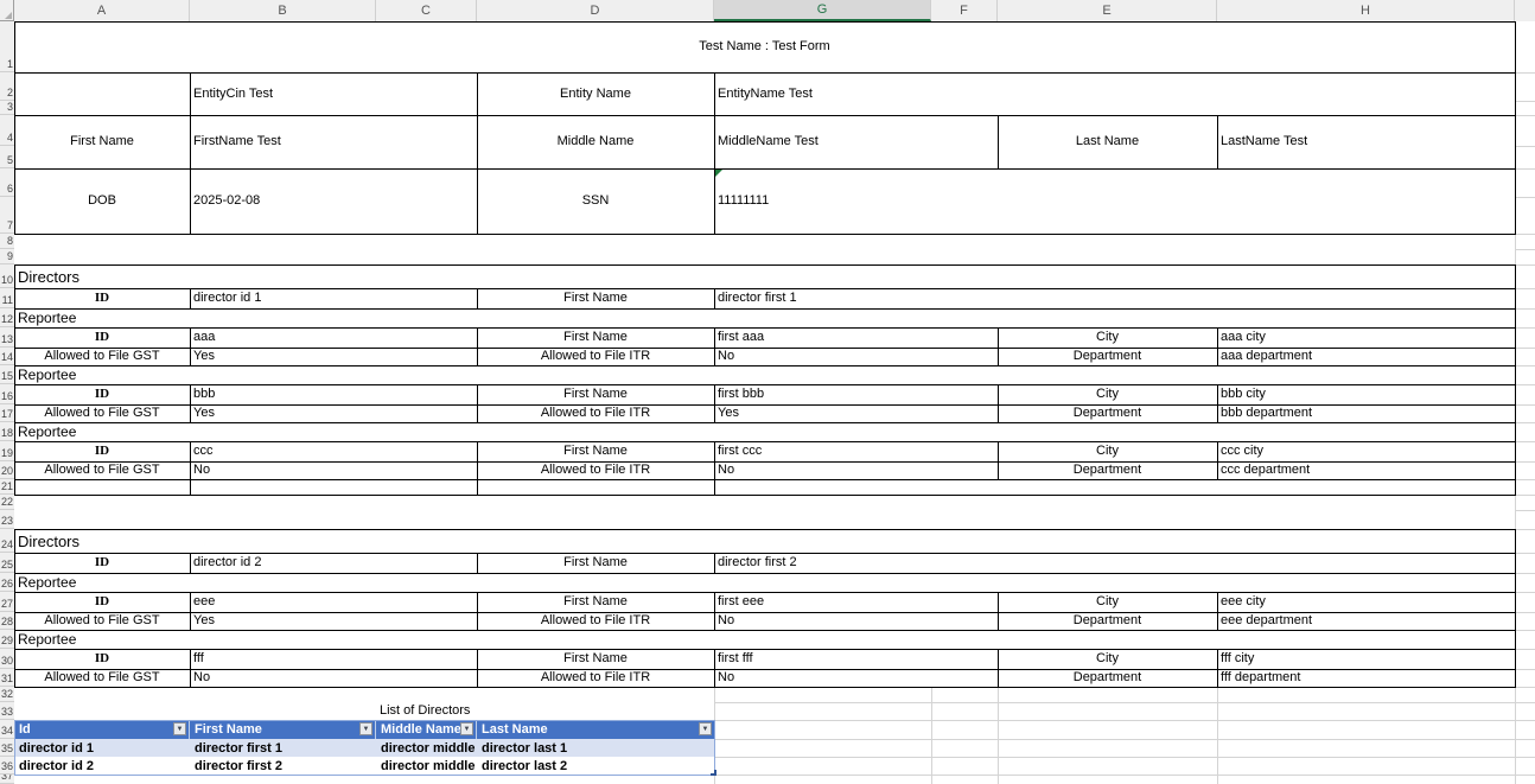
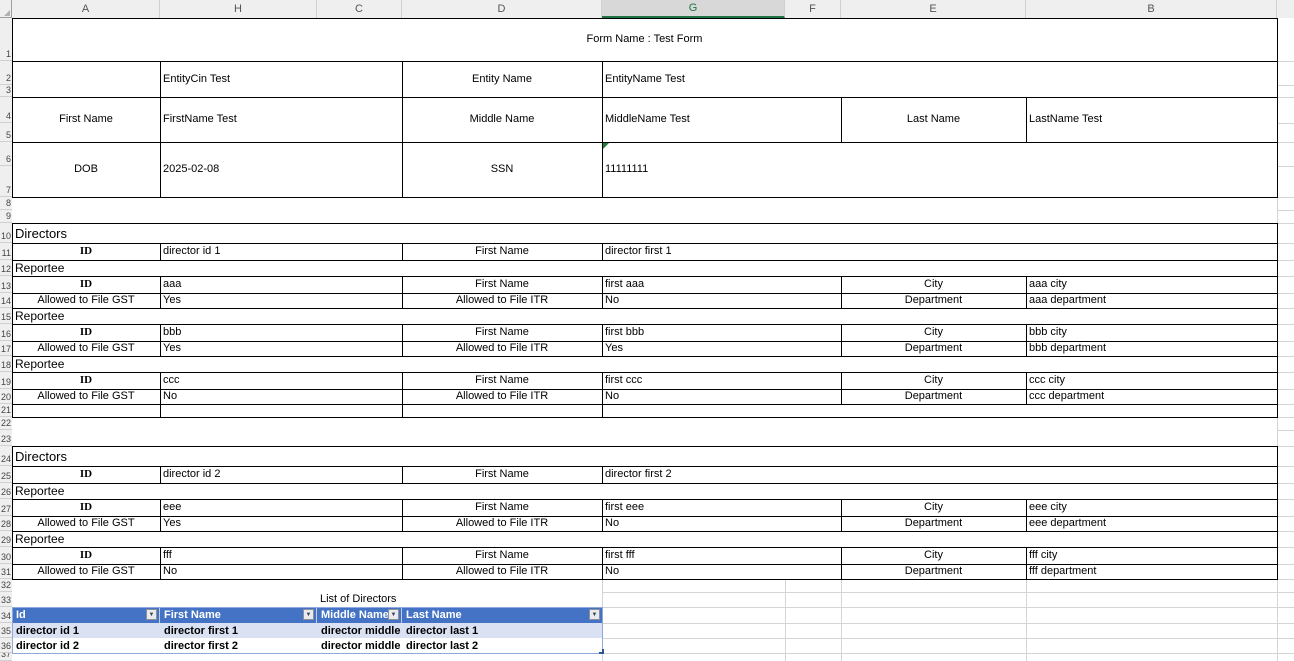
  Directors
  ID
  director id 1
  First Name
  director first 1
  Reportee
  ID
  aaa
  First Name
  first aaa
  City
  aaa city
  Allowed to File GST
  Yes
  Allowed to File ITR
  No
  Department
  aaa department
  Reportee
  ID
  bbb
  First Name
  first bbb
  City
  bbb city
  Allowed to File GST
  Yes
  Allowed to File ITR
  Yes
  Department
  bbb department
  Reportee
  ID
  ccc
  First Name
  first ccc
  City
  ccc city
  Allowed to File GST
  No
  Allowed to File ITR
  No
  Department
  ccc department
  Directors
  ID
  director id 2
  First Name
  director first 2
  Reportee
  ID
  eee
  First Name
  first eee
  City
  eee city
  Allowed to File GST
  Yes
  Allowed to File ITR
  No
  Department
  eee department
  Reportee
  ID
  fff
  First Name
  first fff
  City
  fff city
  Allowed to File GST
  No
  Allowed to File ITR
  No
  Department
  fff department
- Test Name : Test Form
+ Form Name : Test Form
  EntityCin Test
  Entity Name
  EntityName Test
  First Name
  FirstName Test
  Middle Name
  MiddleName Test
  Last Name
  LastName Test
  DOB
  2025-02-08
  SSN
  11111111
  List of Directors
  Id
  First Name
  Middle Name
  Last Name
  director id 1
  director first 1
  director middle
  director last 1
  director id 2
  director first 2
  director middle
  director last 2
  A
- B
+ H
  C
  D
  G
  F
  E
- H
+ B
  1
  2
  3
  4
  5
  6
  7
  8
  9
  10
  11
  12
  13
  14
  15
  16
  17
  18
  19
  20
  21
  22
  23
  24
  25
  26
  27
  28
  29
  30
  31
  32
  33
  34
  35
  36
  37
